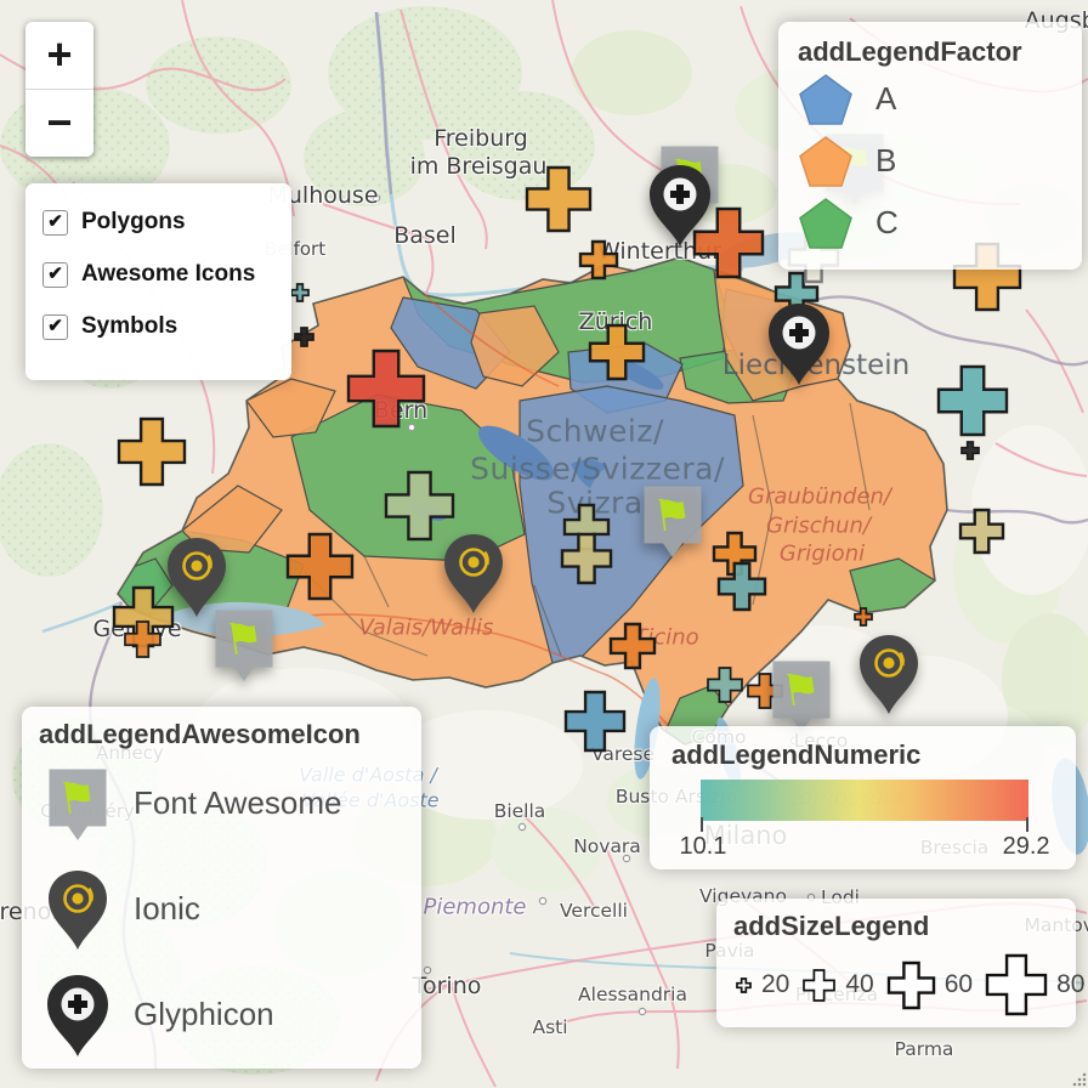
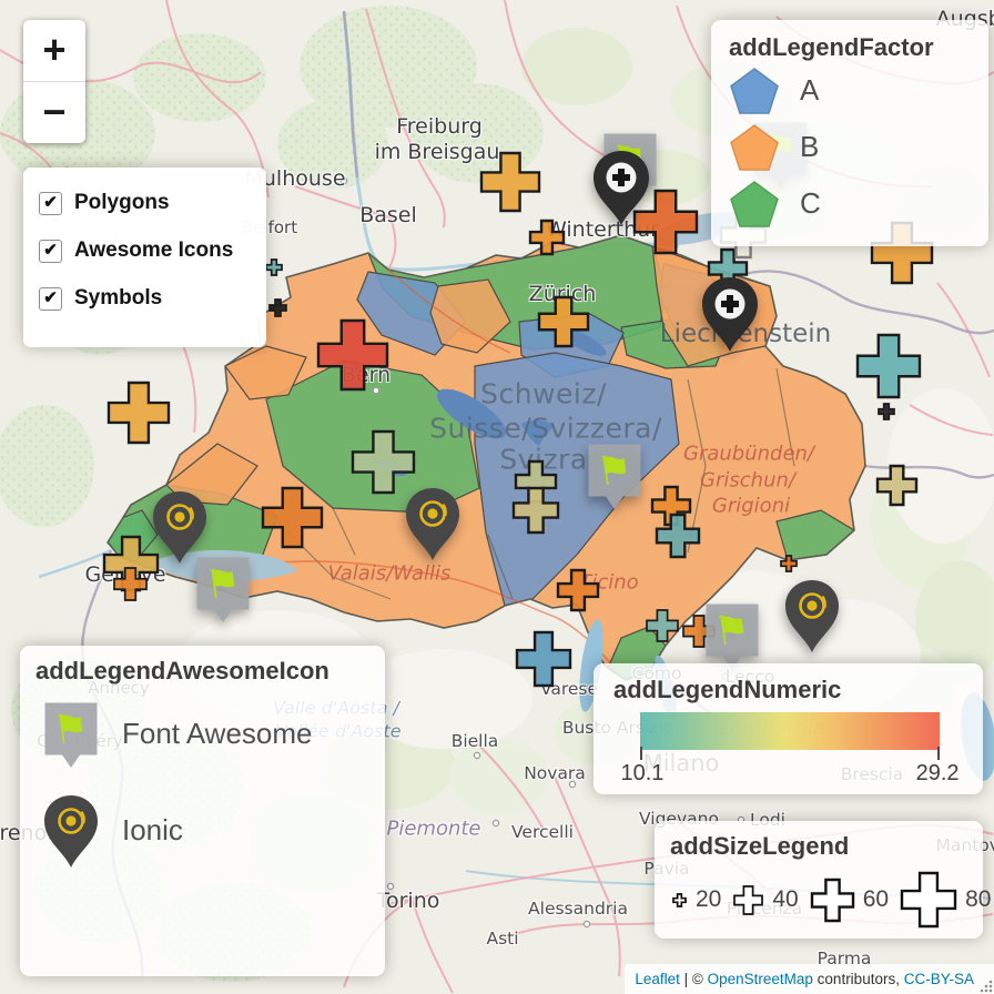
  Freiburg
  im Breisgau
  ulhouse
  Basel
  Winterth
  Zürich
  Liecenstein
  Schweiz/
  Suisse/Svizzera/
  Svizra
  Graubünden/
  Grischun/
  Grigioni
  Valais/Wallis
  Annecy
  Valle d'Aosta /
  Vallée d'Aoste
  Varese
  Como
  Lecco
  Busto Arsizio
  Milano
  Lombardia
  Biella
  Novara
  Vercelli
  Piemonte
  Vigevano
  Lodi
  Pavia
  Picenza
  Brescia
  Manto
  Torino
  Alessandria
  Asti
  Parma
  +
  −
  ✔
  Polygons
  ✔
  Awesome Icons
  ✔
  Symbols
  addLegendFactor
  A
  B
  C
  addLegendAwesomeIcon
  Font Awesome
  Ionic
- Glyphicon
  addLegendNumeric
  10.1
  29.2
  addSizeLegend
  20
  40
  60
  80
+ Leaflet
+ | ©
+ OpenStreetMap
+ contributors,
+ CC-BY-SA
